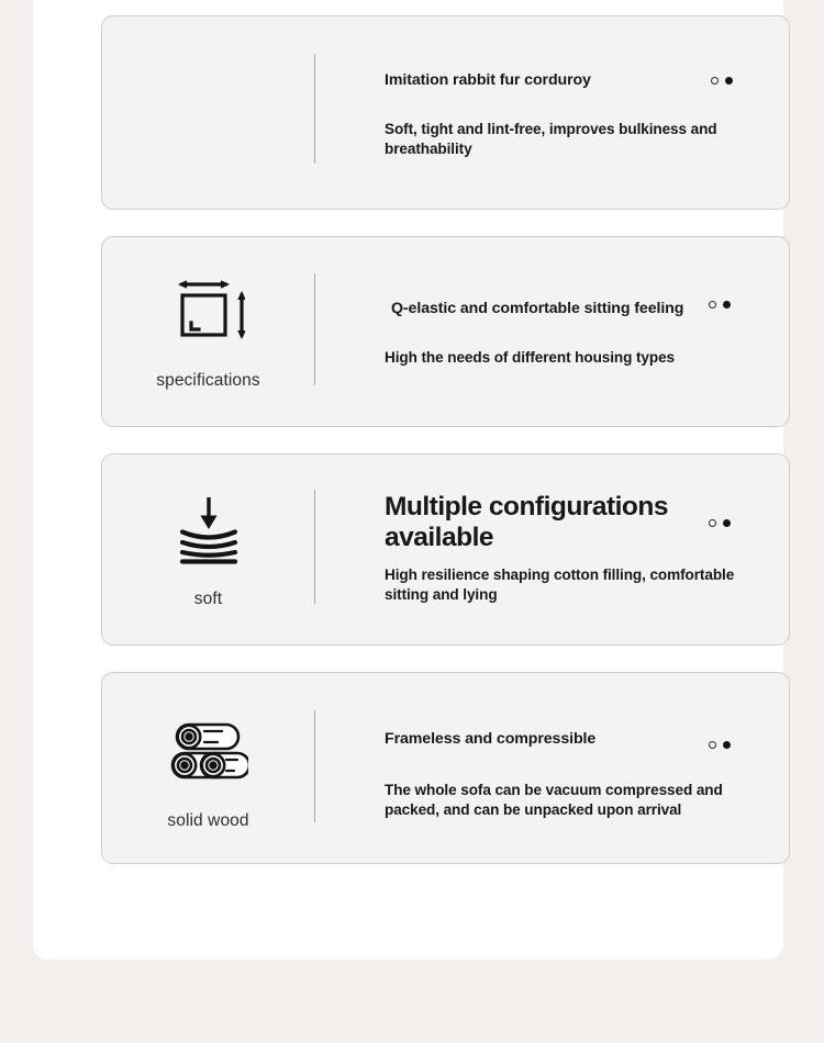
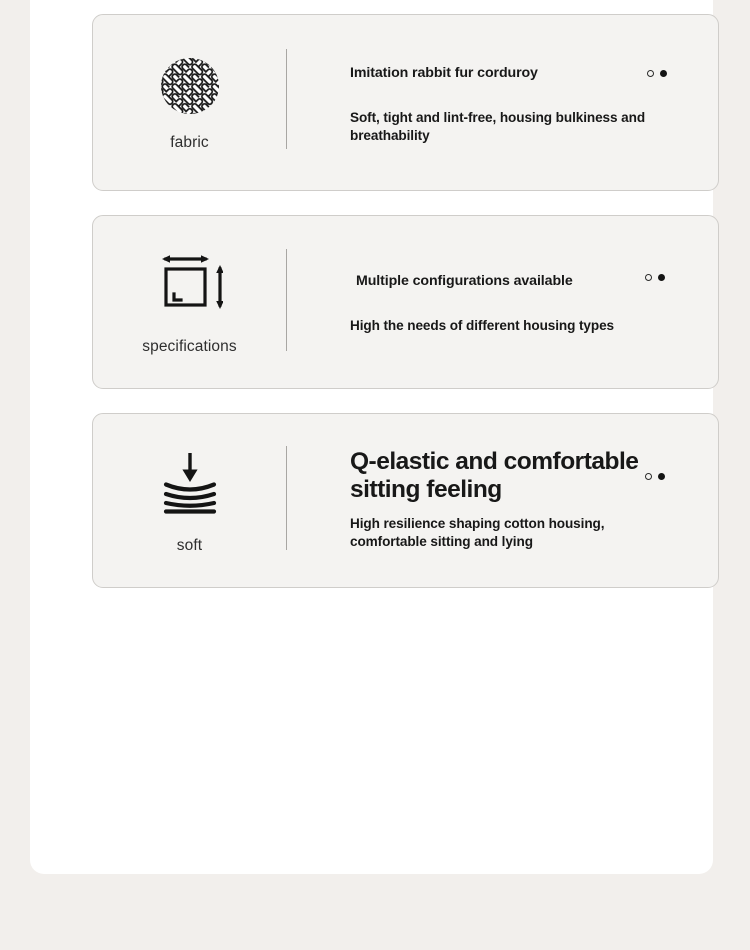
+ fabric
  Imitation rabbit fur corduroy
- Soft, tight and lint-free, improves bulkiness and breathability
+ Soft, tight and lint-free, housing bulkiness and breathability
  specifications
- Q-elastic and comfortable sitting feeling
+ Multiple configurations available
  High the needs of different housing types
  soft
- Multiple configurations available
+ Q-elastic and comfortable sitting feeling
- High resilience shaping cotton filling, comfortable sitting and lying
+ High resilience shaping cotton housing, comfortable sitting and lying
- solid wood
- Frameless and compressible
- The whole sofa can be vacuum compressed and packed, and can be unpacked upon arrival
